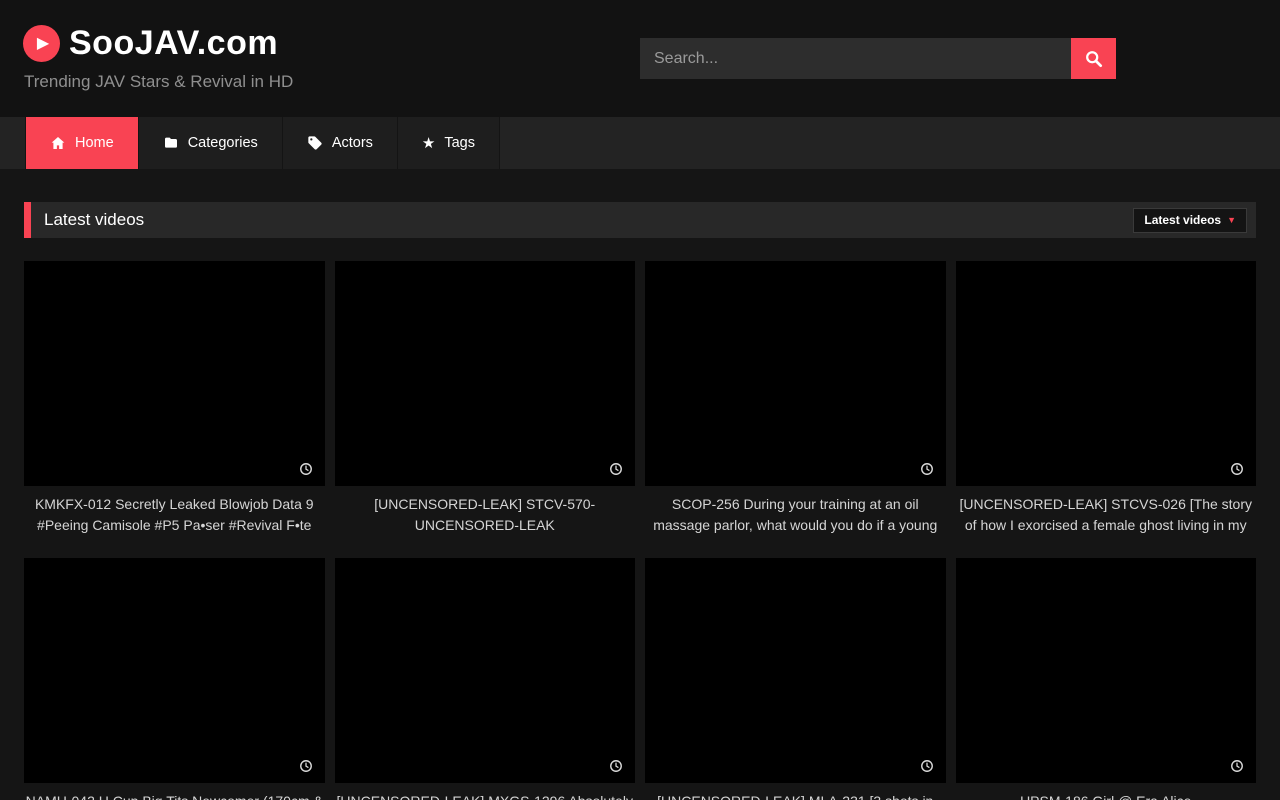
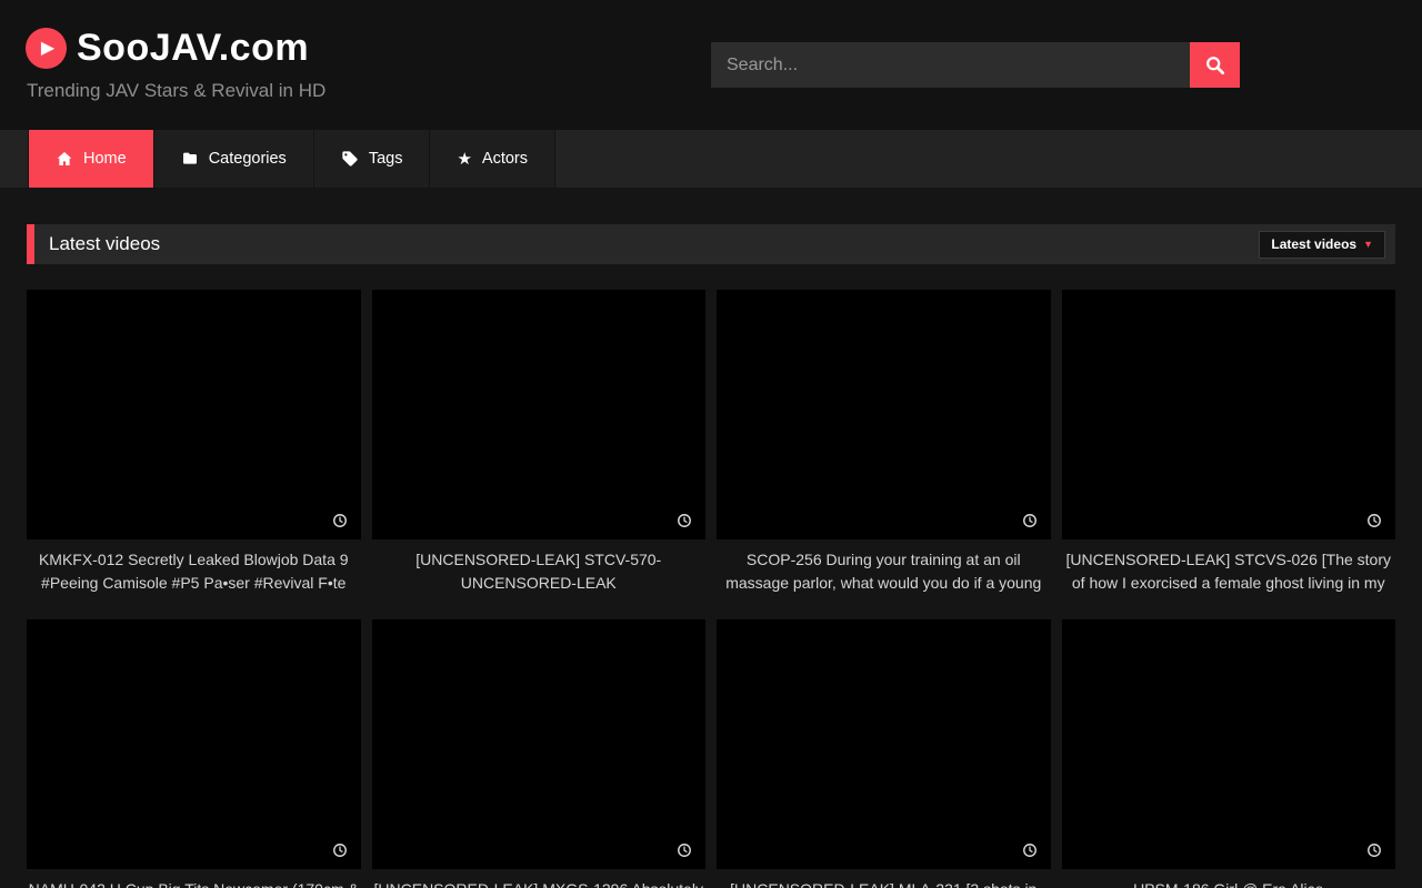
  ▶
  SooJAV.com
  Trending JAV Stars & Revival in HD
  Search...
  Home
  Categories
- Actors
+ Tags
  ★
- Tags
+ Actors
  Latest videos
  Latest videos
  ▼
  KMKFX-012 Secretly Leaked Blowjob Data 9 #Peeing Camisole #P5 Pa•ser #Revival F•te
  [UNCENSORED-LEAK] STCV-570-UNCENSORED-LEAK
  SCOP-256 During your training at an oil massage parlor, what would you do if a young
  [UNCENSORED-LEAK] STCVS-026 [The story of how I exorcised a female ghost living in my
